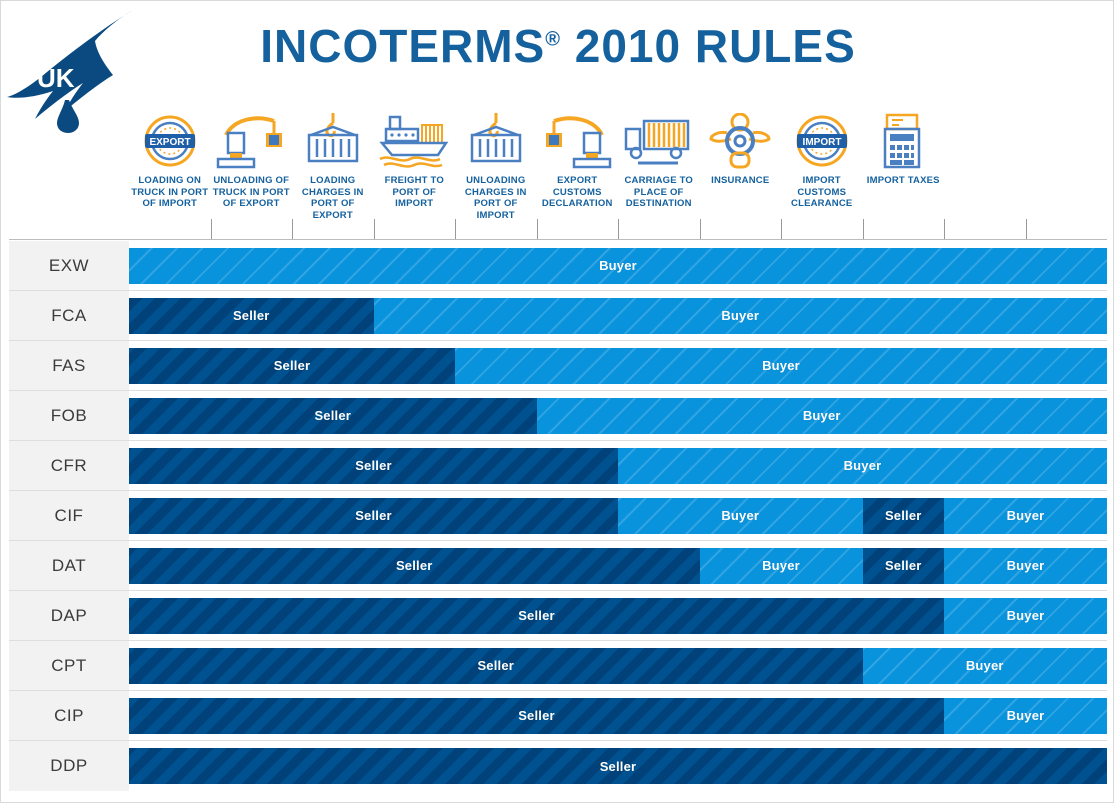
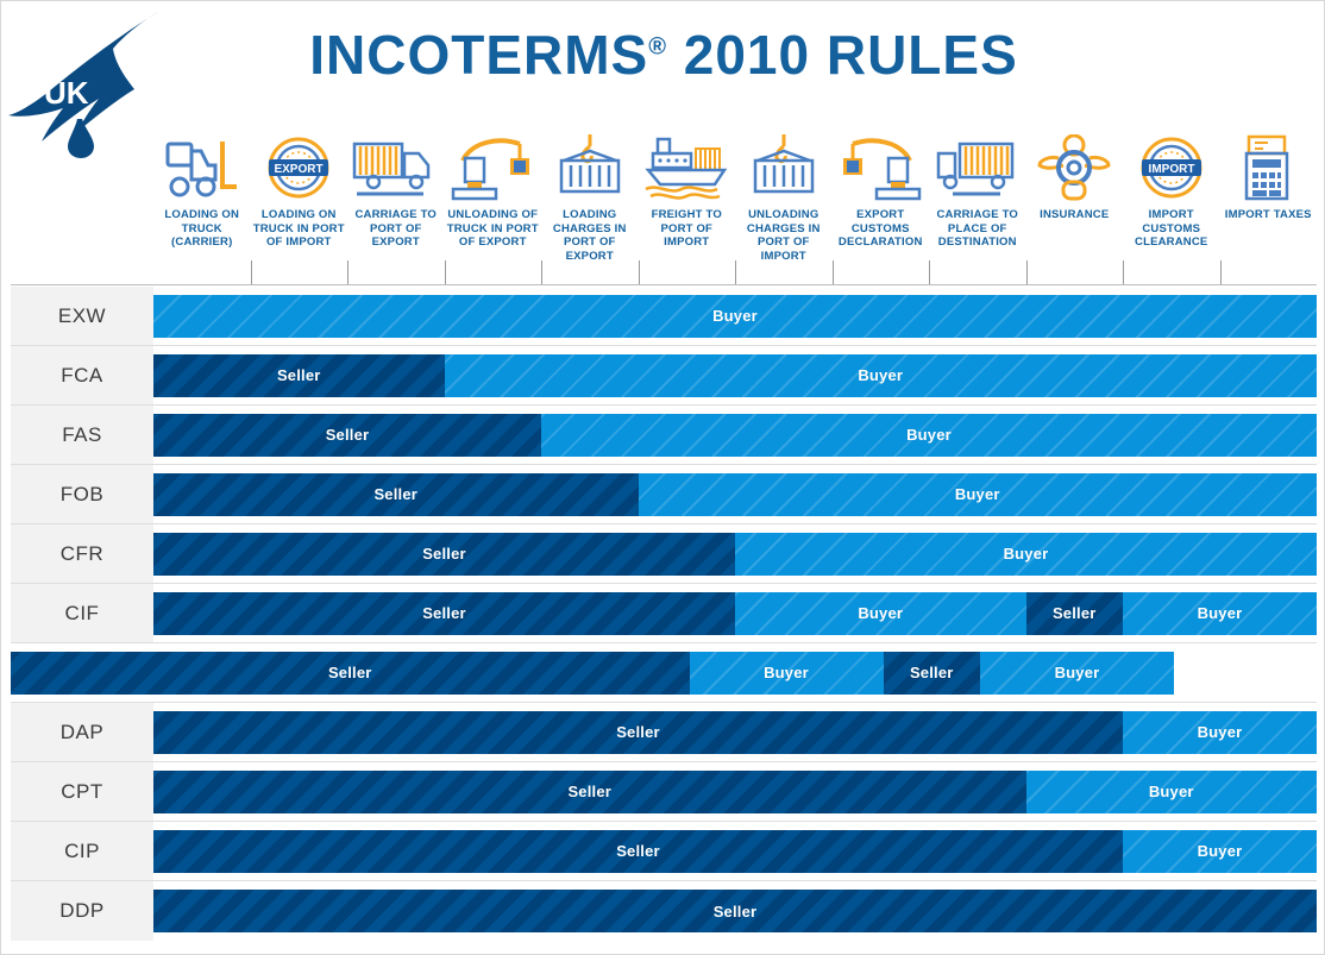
  UK
  INCOTERMS® 2010 RULES
+ LOADING ON TRUCK (CARRIER)
  EXPORT
  LOADING ON TRUCK IN PORT OF IMPORT
+ CARRIAGE TO PORT OF EXPORT
  UNLOADING OF TRUCK IN PORT OF EXPORT
  LOADING CHARGES IN PORT OF EXPORT
  FREIGHT TO PORT OF IMPORT
  UNLOADING CHARGES IN PORT OF IMPORT
  EXPORT CUSTOMS DECLARATION
  CARRIAGE TO PLACE OF DESTINATION
  INSURANCE
  IMPORT
  IMPORT CUSTOMS CLEARANCE
  IMPORT TAXES
  EXW
  Buyer
  FCA
  Seller
  Buyer
  FAS
  Seller
  Buyer
  FOB
  Seller
  Buyer
  CFR
  Seller
  Buyer
  CIF
  Seller
  Buyer
  Seller
  Buyer
- DAT
  Seller
  Buyer
  Seller
  Buyer
  DAP
  Seller
  Buyer
  CPT
  Seller
  Buyer
  CIP
  Seller
  Buyer
  DDP
  Seller
